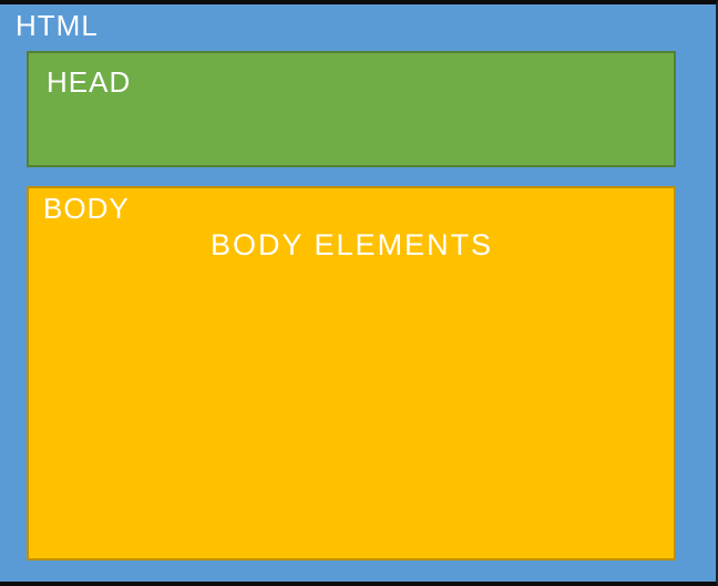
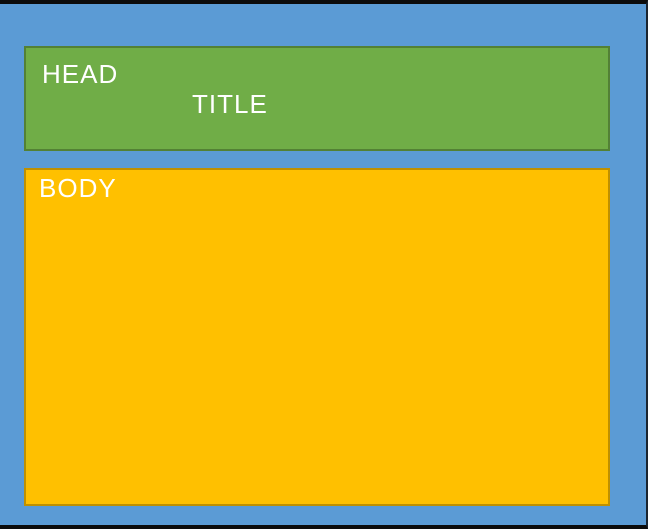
- HTML
  HEAD
+ TITLE
  BODY
- BODY ELEMENTS
